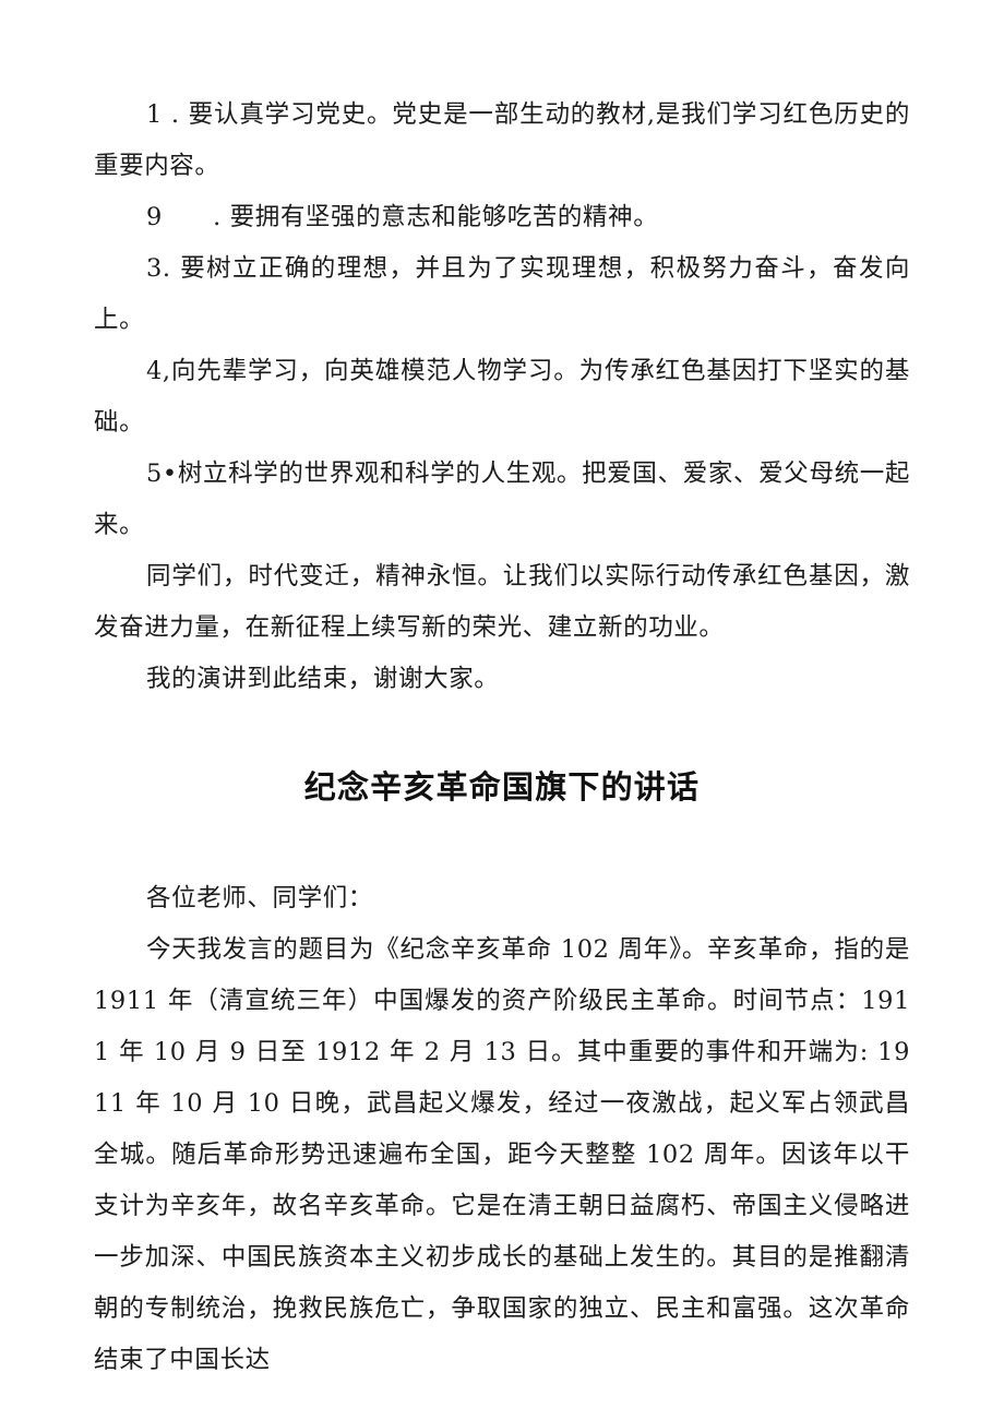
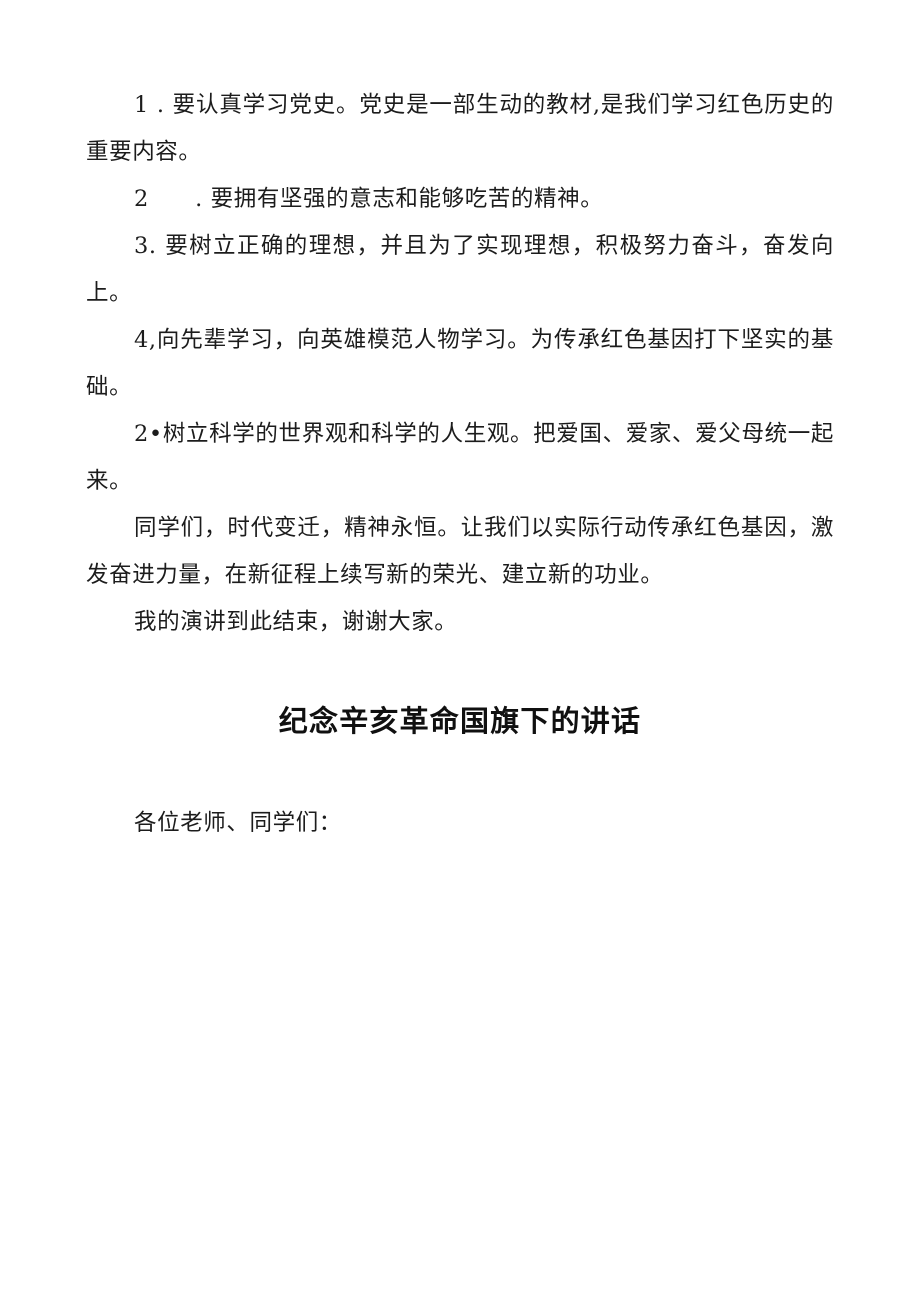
  1 . 要认真学习党史。党史是一部生动的教材,是我们学习红色历史的重要内容。
- 9 . 要拥有坚强的意志和能够吃苦的精神。
+ 2 . 要拥有坚强的意志和能够吃苦的精神。
  3. 要树立正确的理想，并且为了实现理想，积极努力奋斗，奋发向上。
  4,向先辈学习，向英雄模范人物学习。为传承红色基因打下坚实的基础。
- 5•树立科学的世界观和科学的人生观。把爱国、爱家、爱父母统一起来。
+ 2•树立科学的世界观和科学的人生观。把爱国、爱家、爱父母统一起来。
  同学们，时代变迁，精神永恒。让我们以实际行动传承红色基因，激发奋进力量，在新征程上续写新的荣光、建立新的功业。
  我的演讲到此结束，谢谢大家。
  纪念辛亥革命国旗下的讲话
  各位老师、同学们：
- 今天我发言的题目为《纪念辛亥革命 102 周年》。辛亥革命，指的是 1911 年（清宣统三年）中国爆发的资产阶级民主革命。时间节点：1911 年 10 月 9 日至 1912 年 2 月 13 日。其中重要的事件和开端为: 1911 年 10 月 10 日晚，武昌起义爆发，经过一夜激战，起义军占领武昌全城。随后革命形势迅速遍布全国，距今天整整 102 周年。因该年以干支计为辛亥年，故名辛亥革命。它是在清王朝日益腐朽、帝国主义侵略进一步加深、中国民族资本主义初步成长的基础上发生的。其目的是推翻清朝的专制统治，挽救民族危亡，争取国家的独立、民主和富强。这次革命结束了中国长达
